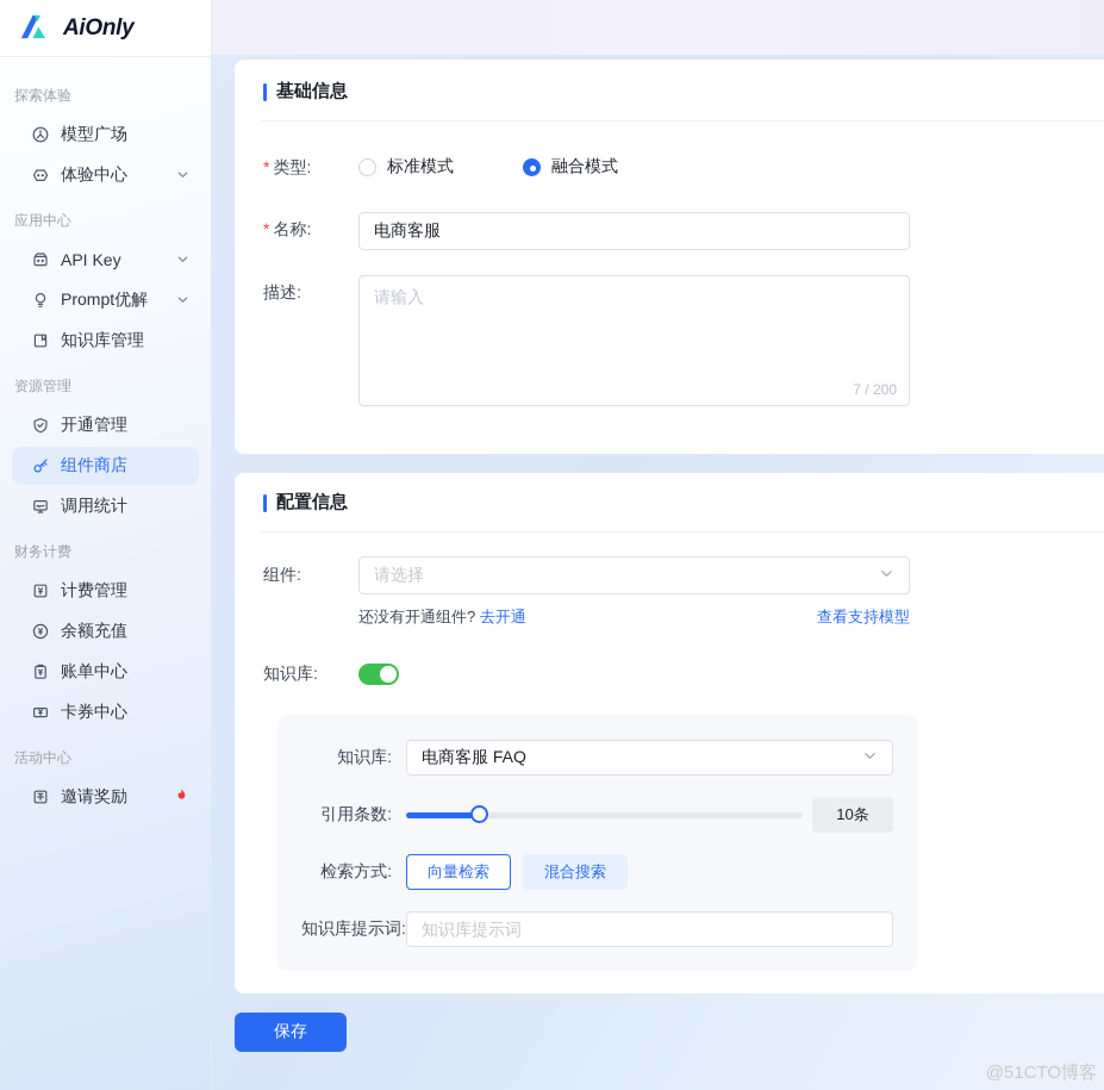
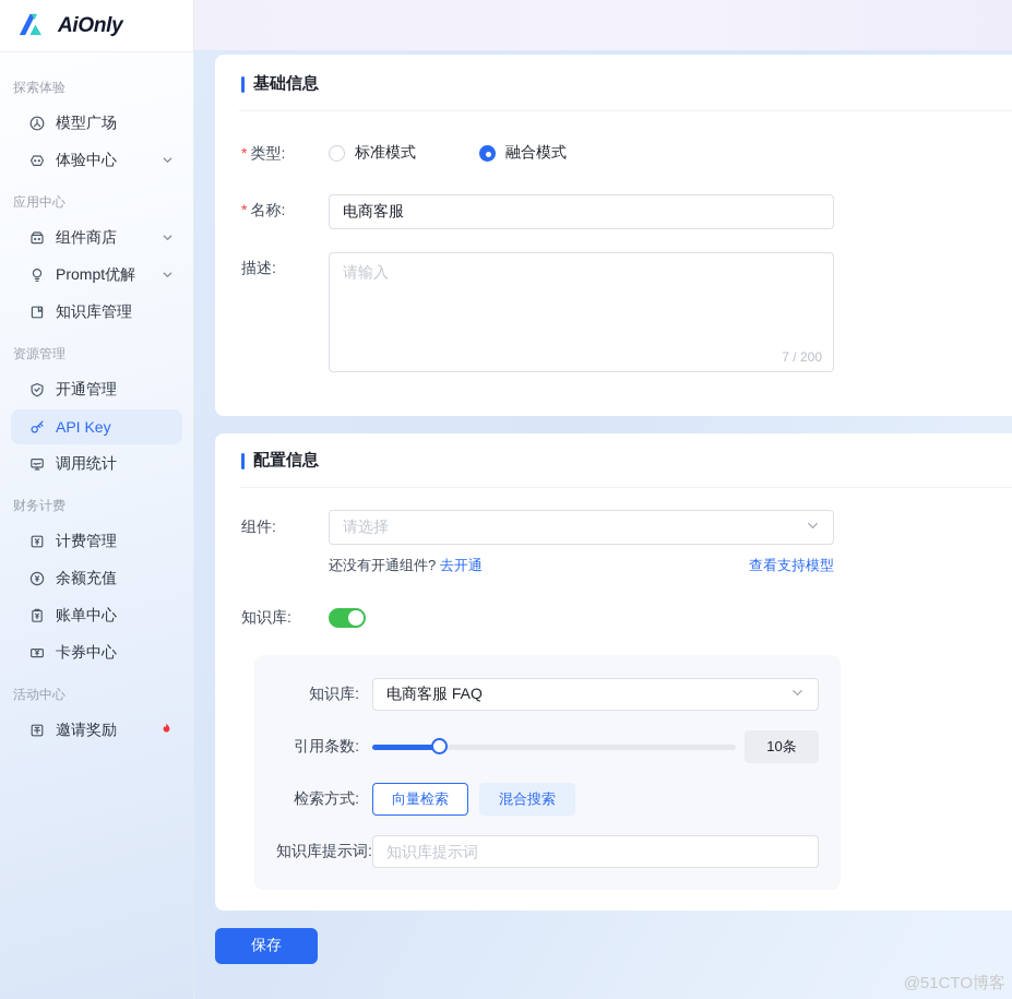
  AiOnly
  探索体验
  模型广场
  体验中心
  应用中心
- API Key
+ 组件商店
  Prompt优解
  知识库管理
  资源管理
  开通管理
- 组件商店
+ API Key
  调用统计
  财务计费
  计费管理
  余额充值
  账单中心
  卡券中心
  活动中心
  邀请奖励
  基础信息
  * 类型:
  标准模式
  融合模式
  * 名称:
  电商客服
  描述:
  请输入
  7 / 200
  配置信息
  组件:
  请选择
  还没有开通组件? 去开通
  查看支持模型
  知识库:
  知识库:
  电商客服 FAQ
  引用条数:
  10条
  检索方式:
  向量检索
  混合搜索
  知识库提示词:
  知识库提示词
  保存
  @51CTO博客
